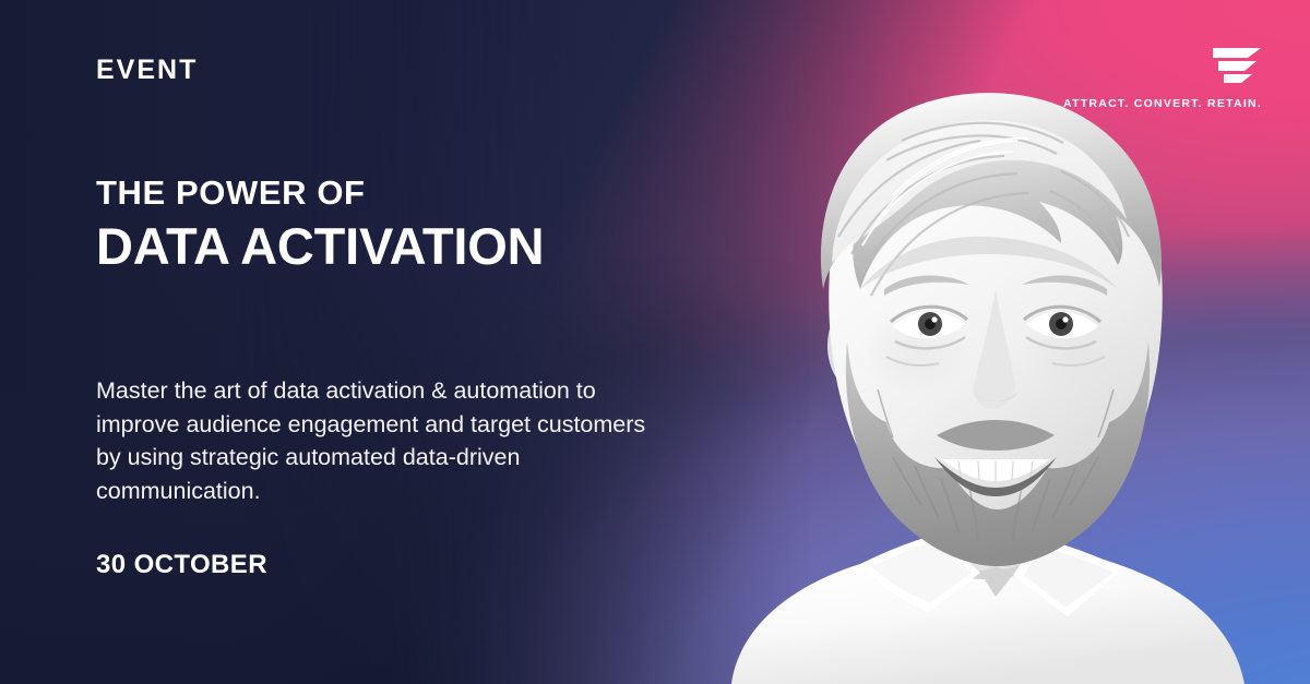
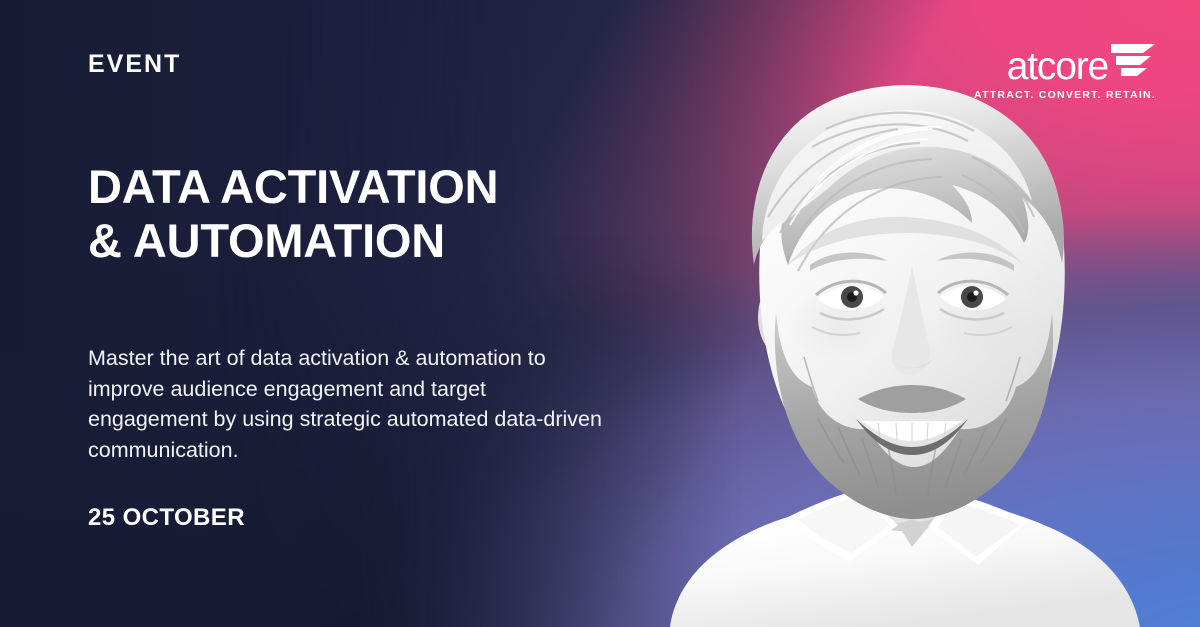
  EVENT
- THE POWER OF
  DATA ACTIVATION
+ & AUTOMATION
- Master the art of data activation & automation to improve audience engagement and target customers by using strategic automated data-driven communication.
+ Master the art of data activation & automation to improve audience engagement and target engagement by using strategic automated data-driven communication.
- 30 OCTOBER
+ 25 OCTOBER
+ atcore
  ATTRACT. CONVERT. RETAIN.
